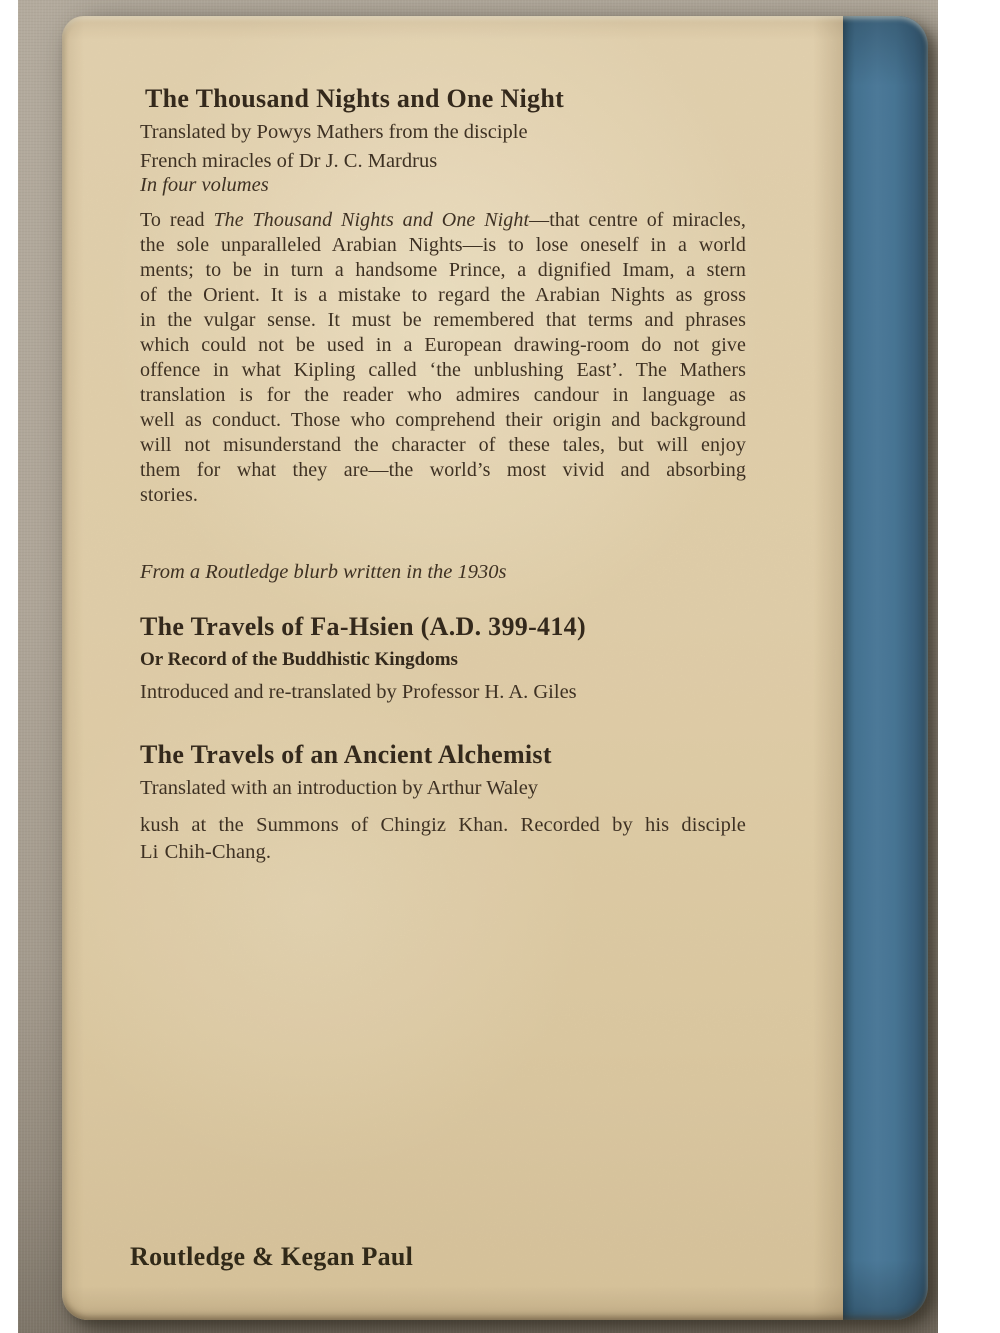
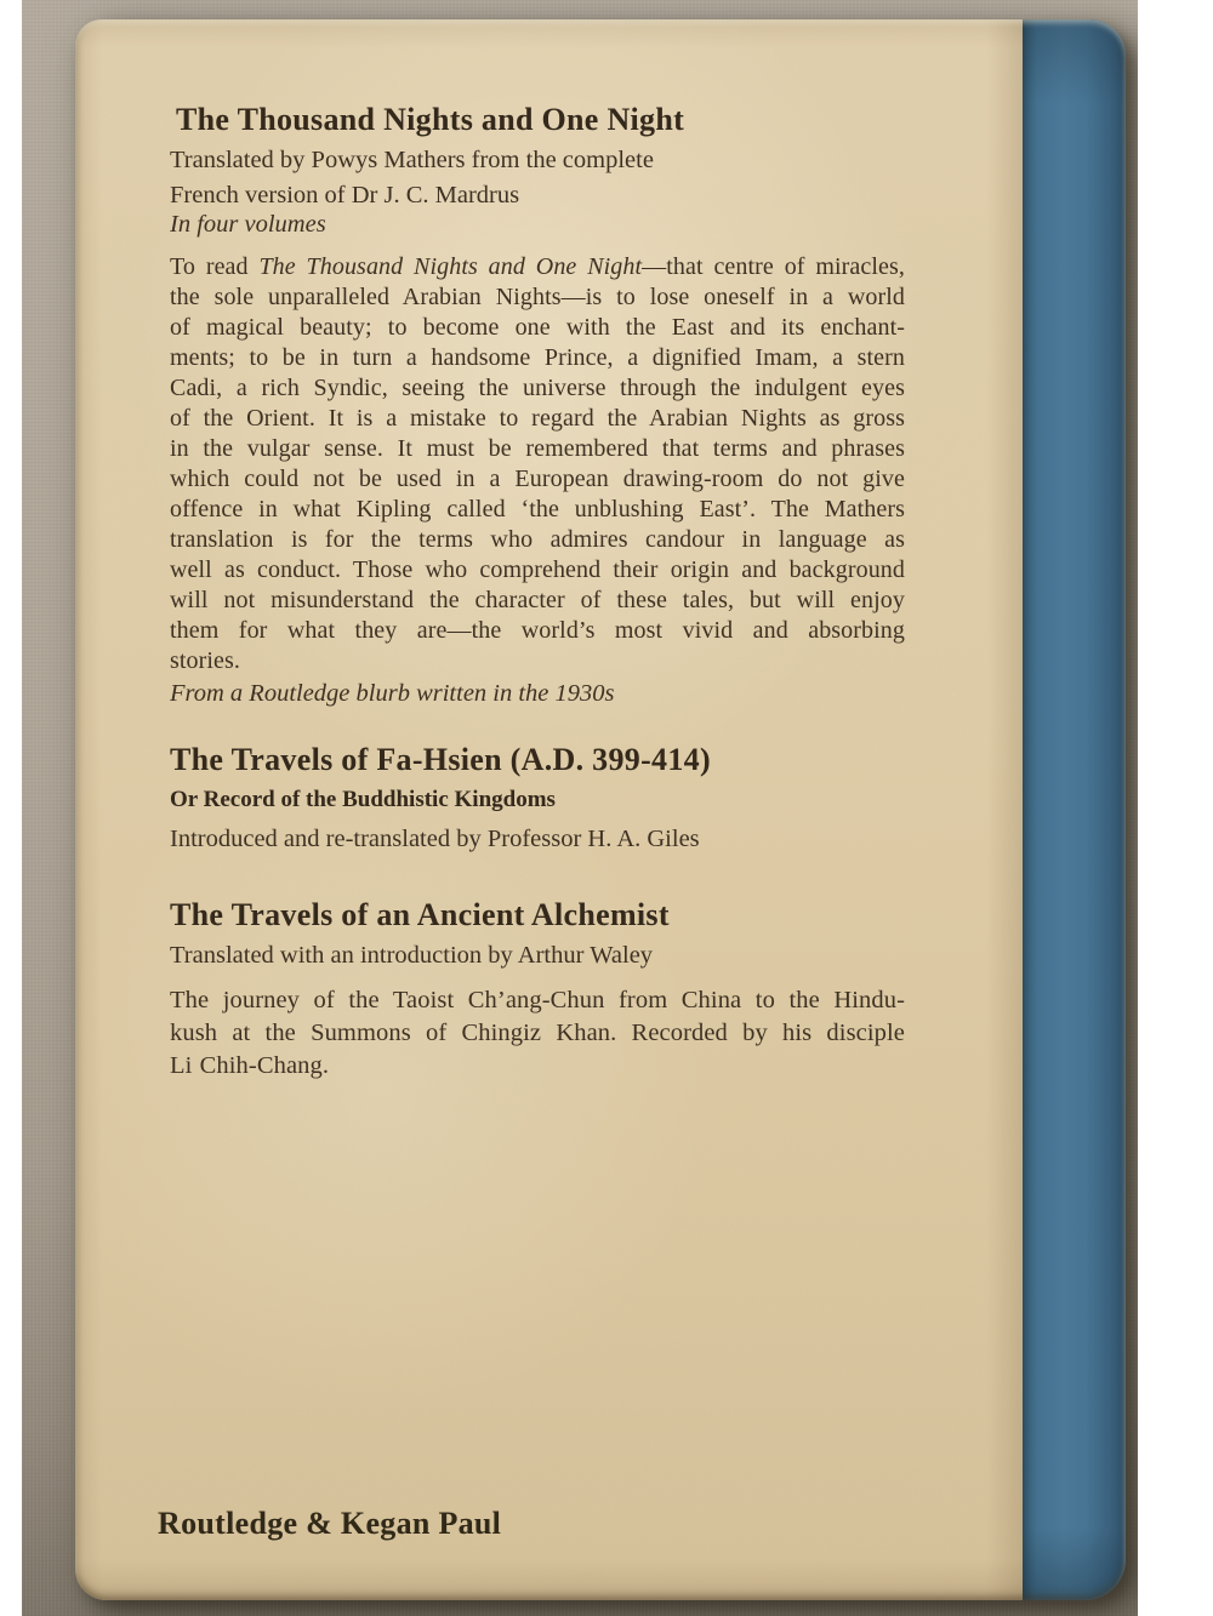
  The Thousand Nights and One Night
- Translated by Powys Mathers from the disciple
+ Translated by Powys Mathers from the complete
- French miracles of Dr J. C. Mardrus
+ French version of Dr J. C. Mardrus
  In four volumes
  To read The Thousand Nights and One Night—that centre of miracles,
  the sole unparalleled Arabian Nights—is to lose oneself in a world
+ of magical beauty; to become one with the East and its enchant-
  ments; to be in turn a handsome Prince, a dignified Imam, a stern
+ Cadi, a rich Syndic, seeing the universe through the indulgent eyes
  of the Orient. It is a mistake to regard the Arabian Nights as gross
  in the vulgar sense. It must be remembered that terms and phrases
  which could not be used in a European drawing-room do not give
  offence in what Kipling called ‘the unblushing East’. The Mathers
- translation is for the reader who admires candour in language as
+ translation is for the terms who admires candour in language as
  well as conduct. Those who comprehend their origin and background
  will not misunderstand the character of these tales, but will enjoy
  them for what they are—the world’s most vivid and absorbing
  stories.
  From a Routledge blurb written in the 1930s
  The Travels of Fa-Hsien (A.D. 399-414)
  Or Record of the Buddhistic Kingdoms
  Introduced and re-translated by Professor H. A. Giles
  The Travels of an Ancient Alchemist
  Translated with an introduction by Arthur Waley
+ The journey of the Taoist Ch’ang-Chun from China to the Hindu-
  kush at the Summons of Chingiz Khan. Recorded by his disciple
  Li Chih-Chang.
  Routledge & Kegan Paul
